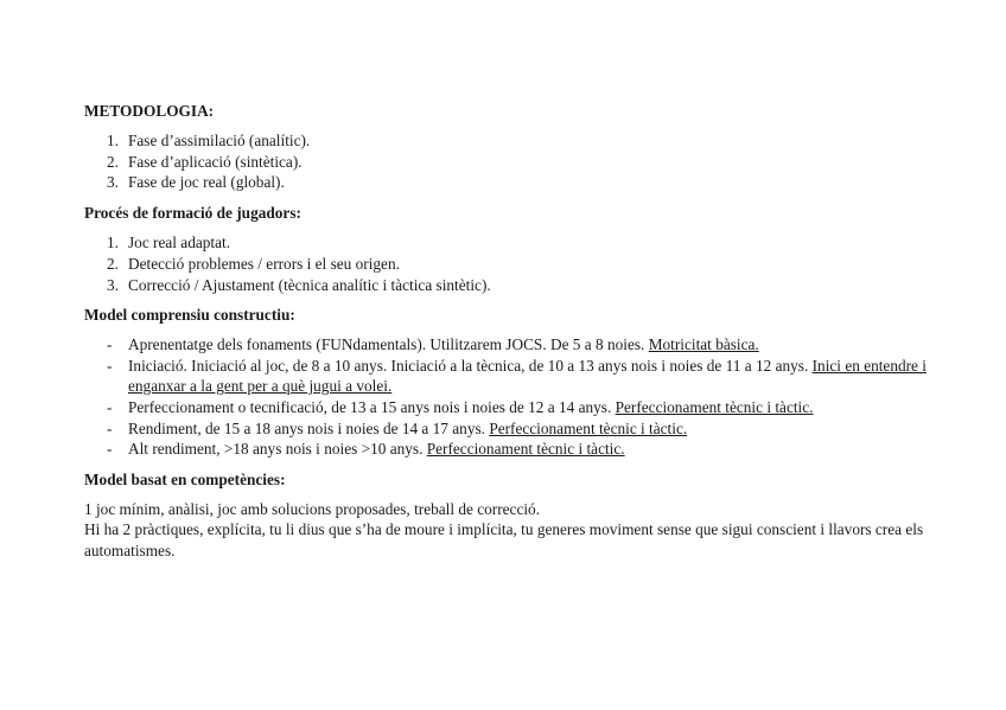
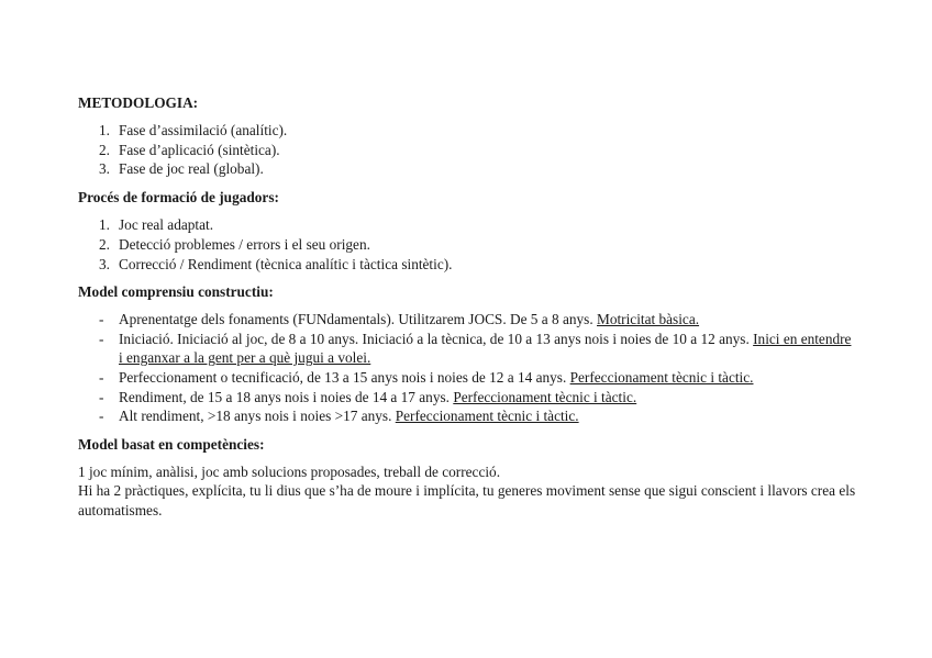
  METODOLOGIA:
  1.
  Fase d’assimilació (analític).
  2.
  Fase d’aplicació (sintètica).
  3.
  Fase de joc real (global).
  Procés de formació de jugadors:
  1.
  Joc real adaptat.
  2.
  Detecció problemes / errors i el seu origen.
  3.
- Correcció / Ajustament (tècnica analític i tàctica sintètic).
+ Correcció / Rendiment (tècnica analític i tàctica sintètic).
  Model comprensiu constructiu:
  -
- Aprenentatge dels fonaments (FUNdamentals). Utilitzarem JOCS. De 5 a 8 noies. Motricitat bàsica.
+ Aprenentatge dels fonaments (FUNdamentals). Utilitzarem JOCS. De 5 a 8 anys. Motricitat bàsica.
  -
- Iniciació. Iniciació al joc, de 8 a 10 anys. Iniciació a la tècnica, de 10 a 13 anys nois i noies de 11 a 12 anys. Inici en entendre i enganxar a la gent per a què jugui a volei.
+ Iniciació. Iniciació al joc, de 8 a 10 anys. Iniciació a la tècnica, de 10 a 13 anys nois i noies de 10 a 12 anys. Inici en entendre i enganxar a la gent per a què jugui a volei.
  -
  Perfeccionament o tecnificació, de 13 a 15 anys nois i noies de 12 a 14 anys. Perfeccionament tècnic i tàctic.
  -
  Rendiment, de 15 a 18 anys nois i noies de 14 a 17 anys. Perfeccionament tècnic i tàctic.
  -
- Alt rendiment, >18 anys nois i noies >10 anys. Perfeccionament tècnic i tàctic.
+ Alt rendiment, >18 anys nois i noies >17 anys. Perfeccionament tècnic i tàctic.
  Model basat en competències:
  1 joc mínim, anàlisi, joc amb solucions proposades, treball de correcció.
  Hi ha 2 pràctiques, explícita, tu li dius que s’ha de moure i implícita, tu generes moviment sense que sigui conscient i llavors crea els automatismes.
